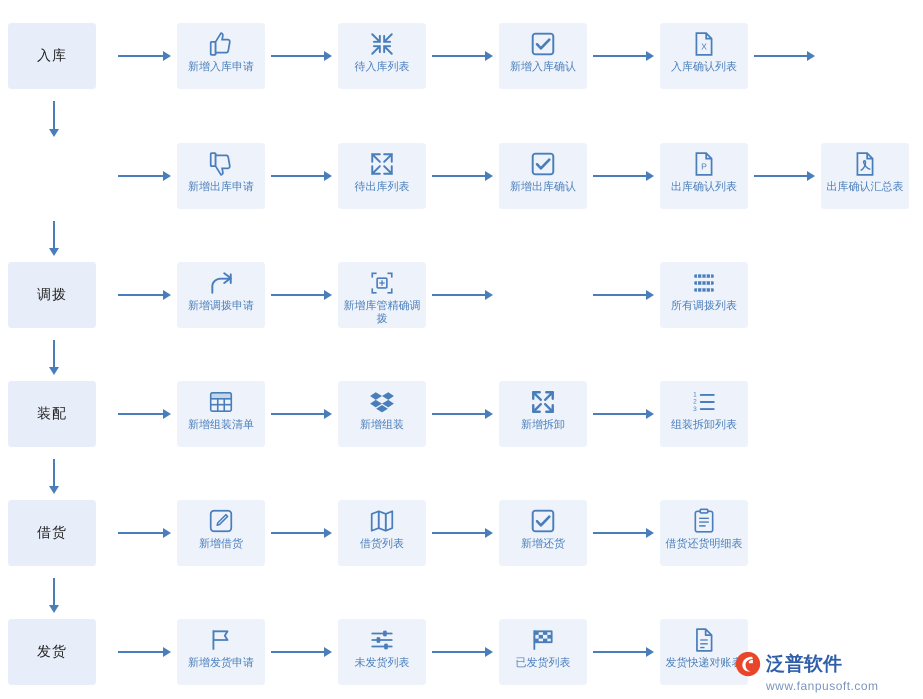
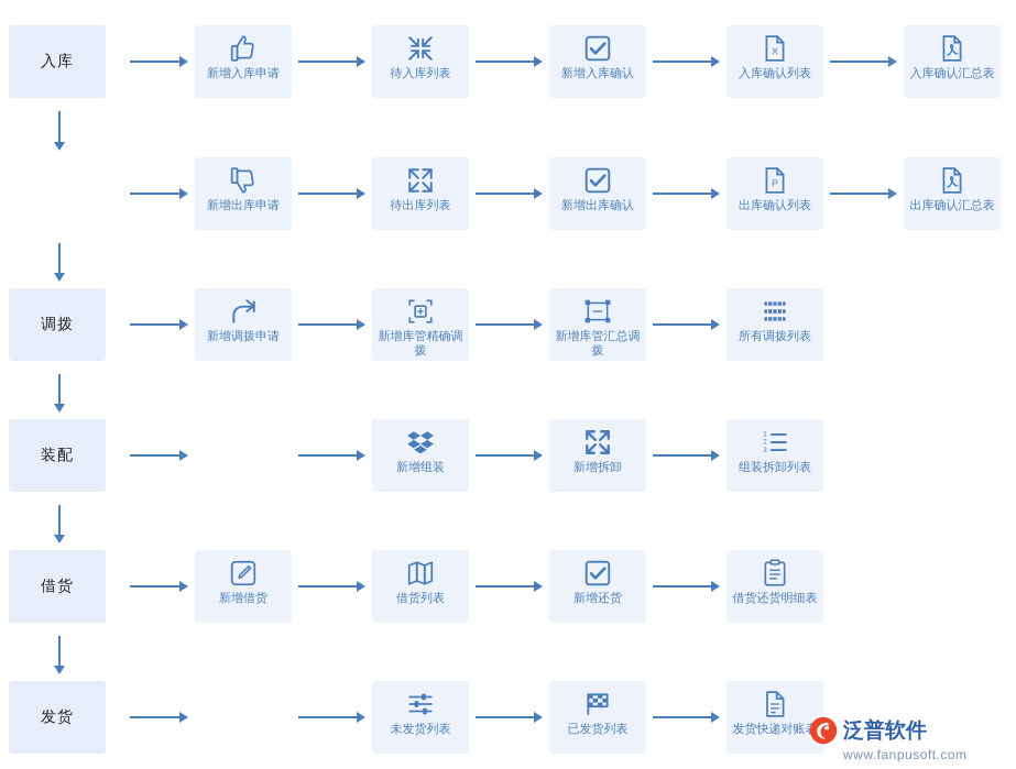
  入库
  新增入库申请
  待入库列表
  新增入库确认
  X
  入库确认列表
+ 入库确认汇总表
  新增出库申请
  待出库列表
  新增出库确认
  P
  出库确认列表
  出库确认汇总表
  调拨
  新增调拨申请
  新增库管精确调拨
+ 新增库管汇总调拨
  所有调拨列表
  装配
- 新增组装清单
  新增组装
  新增拆卸
  组装拆卸列表
  借货
  新增借货
  借货列表
  新增还货
  借货还货明细表
  发货
- 新增发货申请
  未发货列表
  已发货列表
  发货快递对账
  泛普软件
  www.fanpusoft.com
